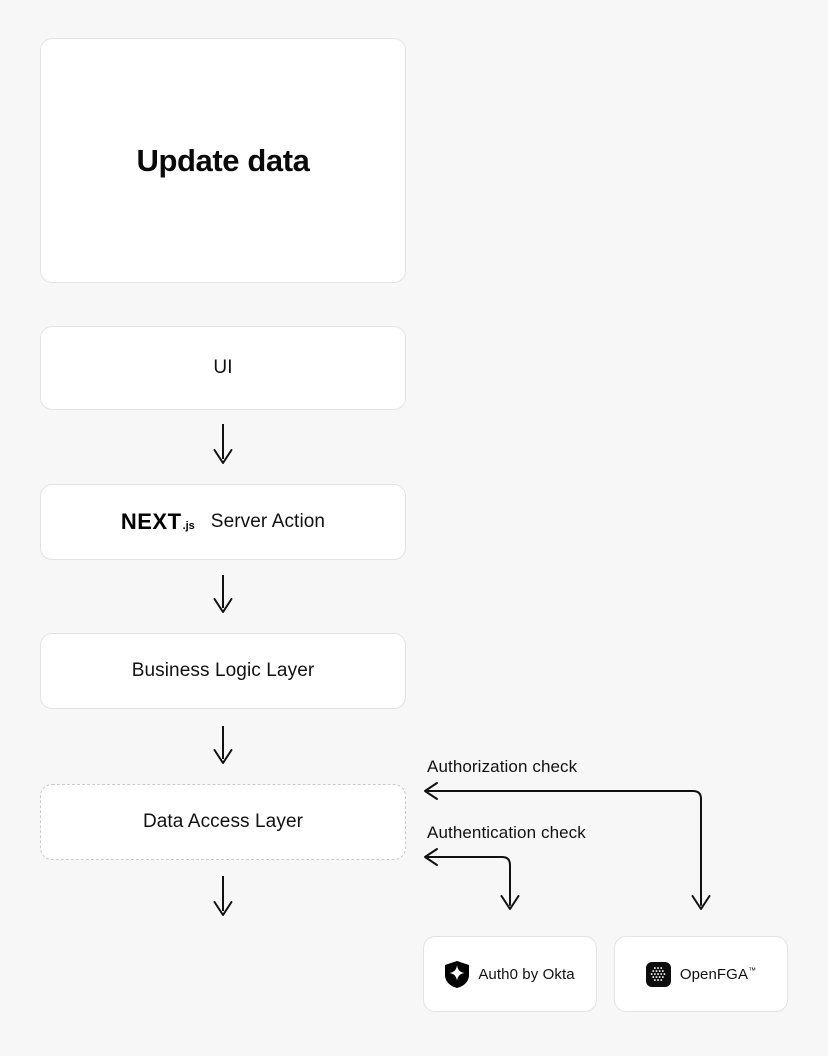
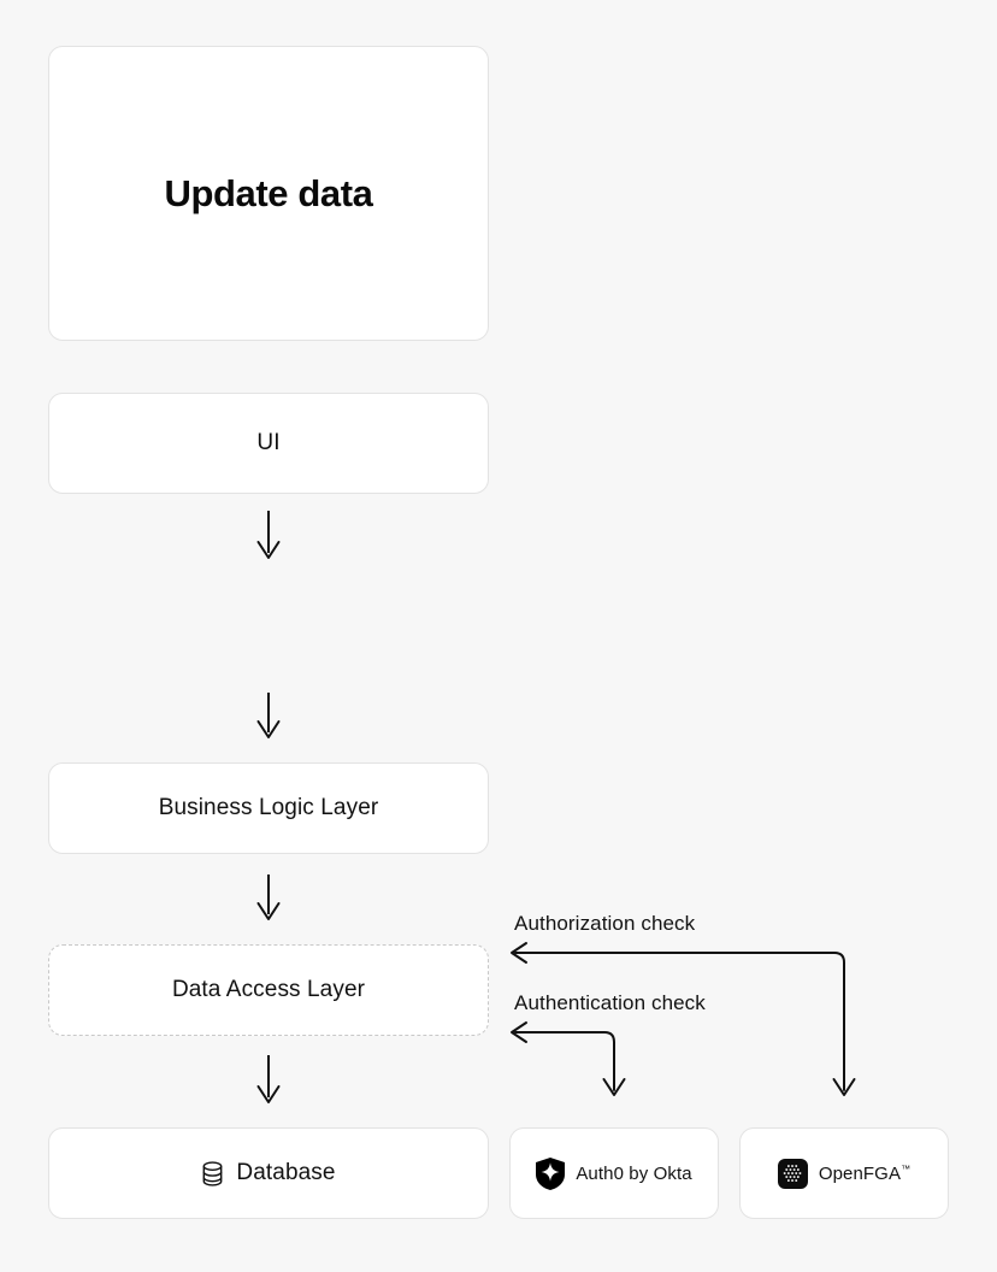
  Authorization check
  Authentication check
  Update data
  UI
- NEXT
- .js
- Server Action
  Business Logic Layer
  Data Access Layer
+ Database
  Auth0 by Okta
  OpenFGA™
